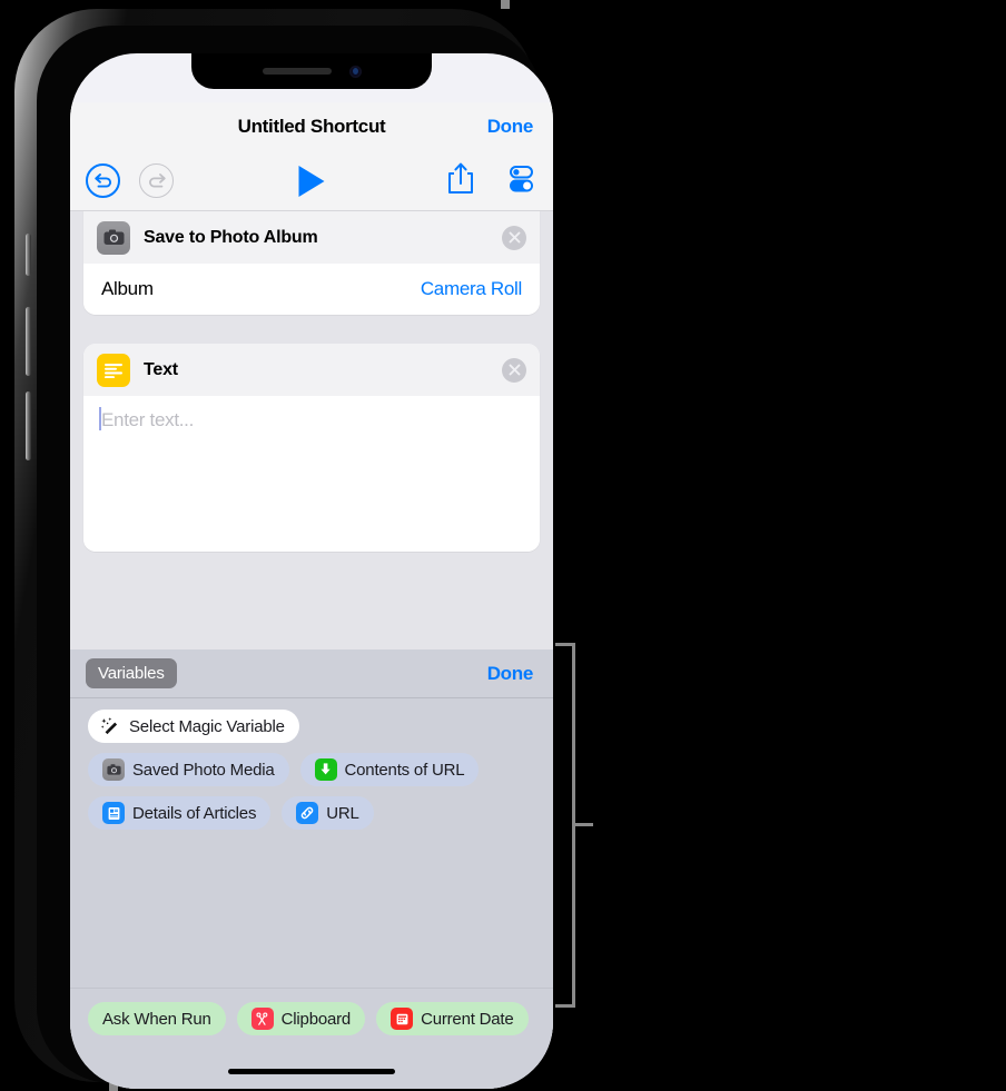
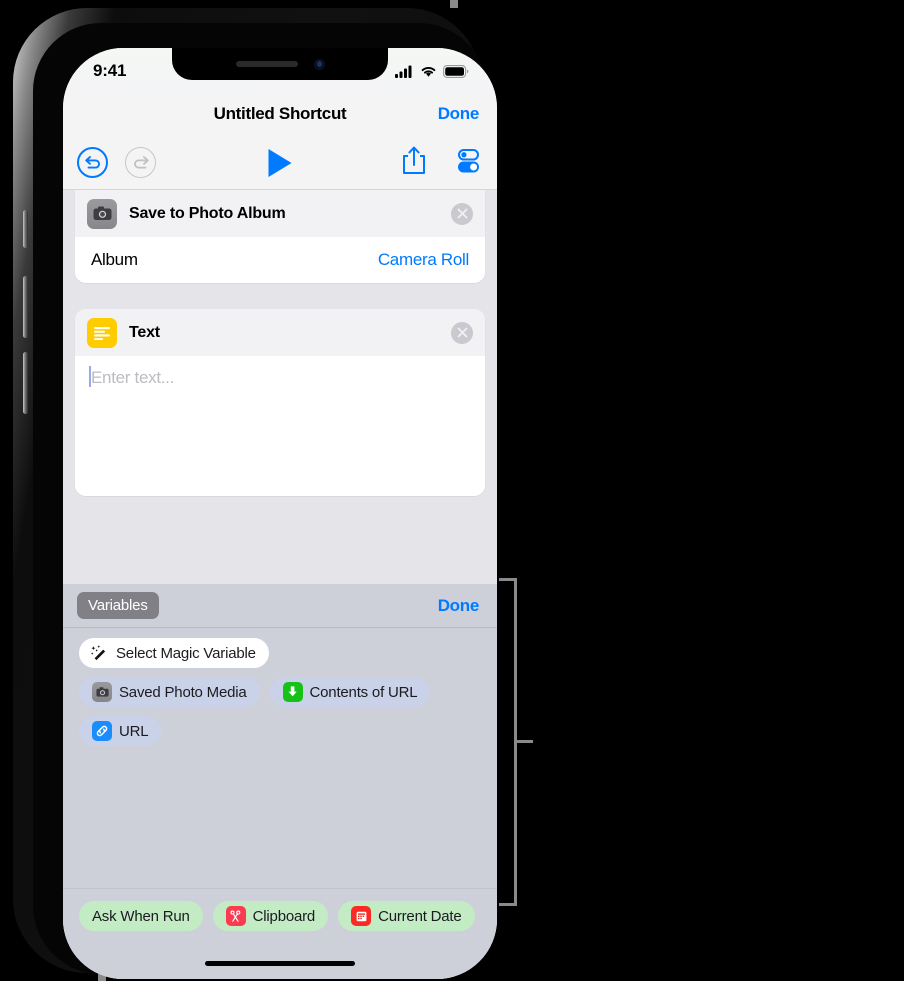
+ 9:41
  Untitled Shortcut
  Done
  Save to Photo Album
  Album
  Camera Roll
  Text
  Enter text...
  Variables
  Done
  Select Magic Variable
  Saved Photo Media
  Contents of URL
- Details of Articles
  URL
  Ask When Run
  Clipboard
  Current Date
